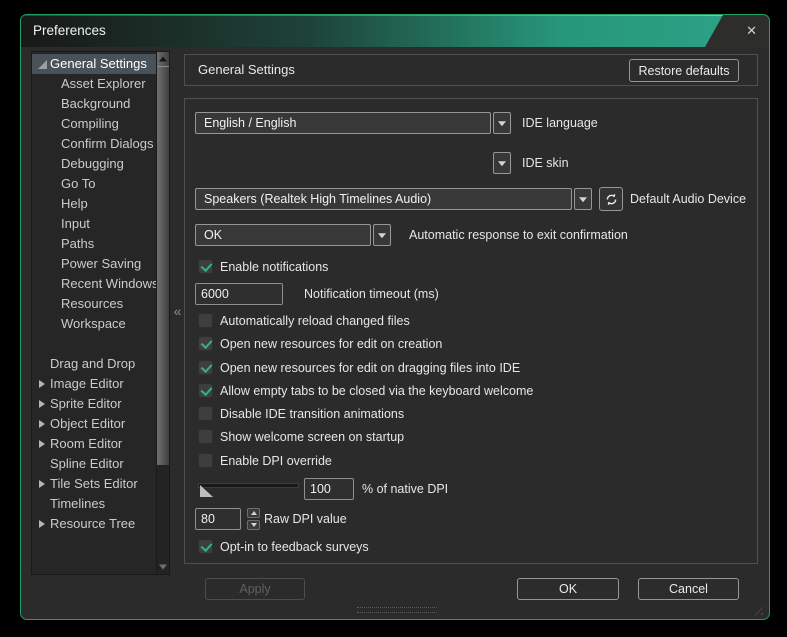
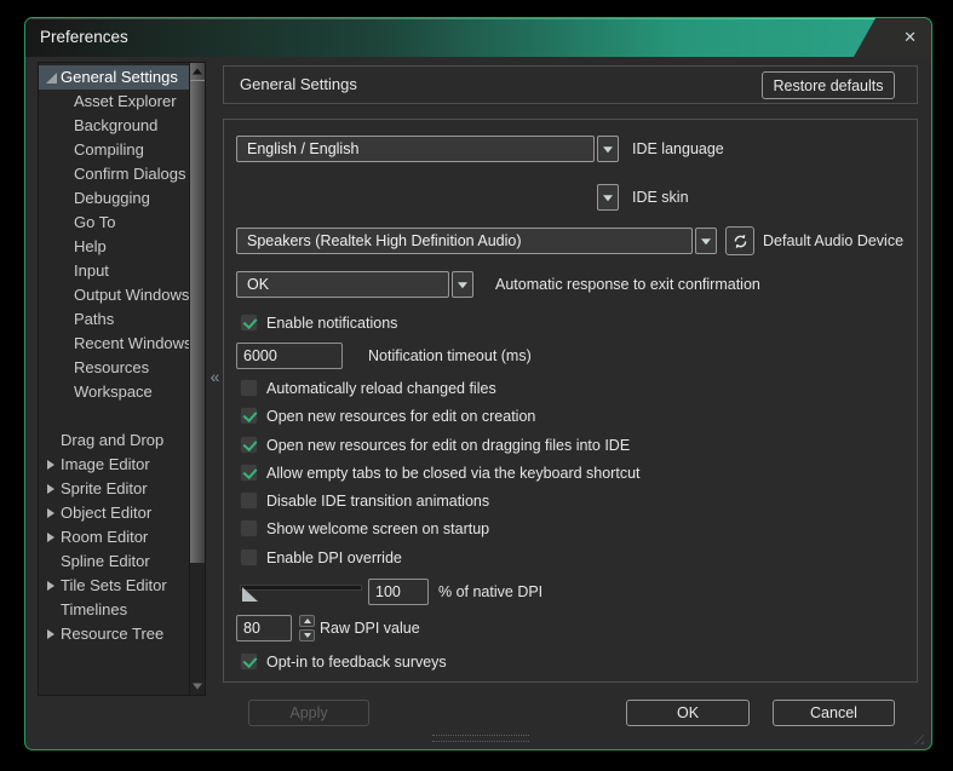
  Preferences
  ✕
  General Settings
  Asset Explorer
  Background
  Compiling
  Confirm Dialogs
  Debugging
  Go To
  Help
  Input
+ Output Windows
  Paths
- Power Saving
  Recent Window
  Resources
  Workspace
  Drag and Drop
  Image Editor
  Sprite Editor
  Object Editor
  Room Editor
  Spline Editor
  Tile Sets Editor
  Timelines
  Resource Tree
  «
  General Settings
  Restore defaults
  English / English
  IDE language
  IDE skin
- Speakers (Realtek High Timelines Audio)
+ Speakers (Realtek High Definition Audio)
  Default Audio Device
  OK
  Automatic response to exit confirmation
  Enable notifications
  Automatically reload changed files
  Open new resources for edit on creation
  Open new resources for edit on dragging files into IDE
- Allow empty tabs to be closed via the keyboard welcome
+ Allow empty tabs to be closed via the keyboard shortcut
  Disable IDE transition animations
  Show welcome screen on startup
  Enable DPI override
  Opt-in to feedback surveys
  6000
  Notification timeout (ms)
  100
  % of native DPI
  80
  Raw DPI value
  Apply
  OK
  Cancel
